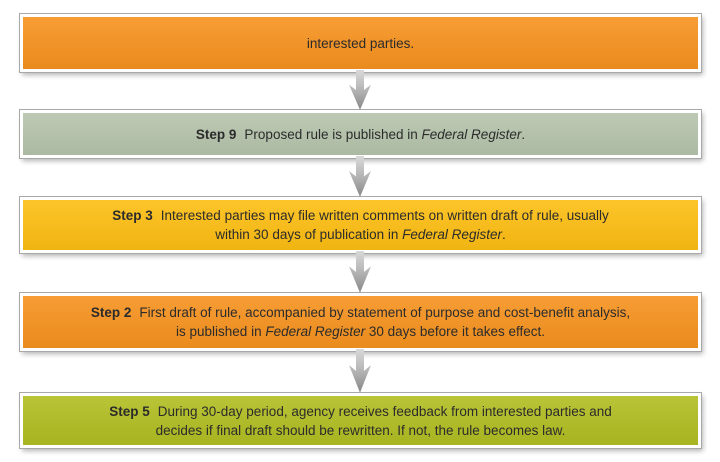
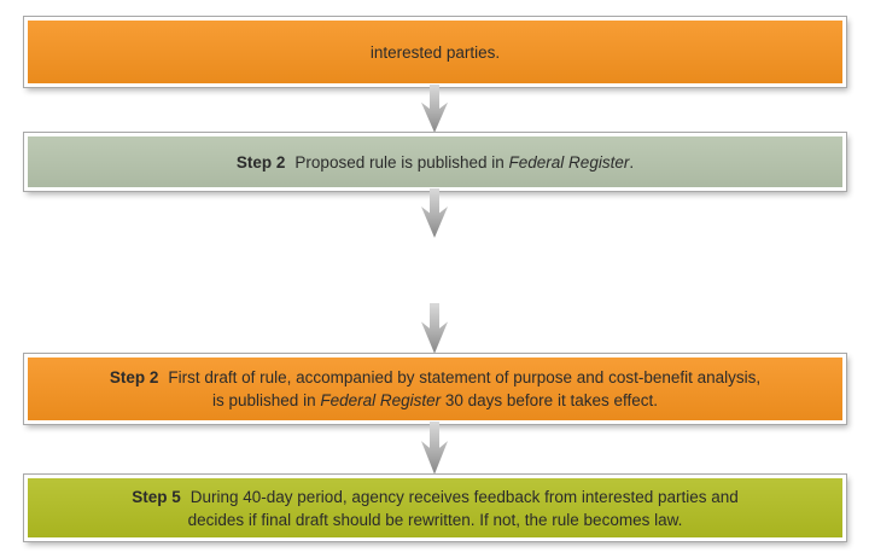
  interested parties.
- Step 9 Proposed rule is published in Federal Register.
+ Step 2 Proposed rule is published in Federal Register.
- Step 3 Interested parties may file written comments on written draft of rule, usually
- within 30 days of publication in Federal Register.
  Step 2 First draft of rule, accompanied by statement of purpose and cost-benefit analysis,
  is published in Federal Register 30 days before it takes effect.
- Step 5 During 30-day period, agency receives feedback from interested parties and
+ Step 5 During 40-day period, agency receives feedback from interested parties and
  decides if final draft should be rewritten. If not, the rule becomes law.
